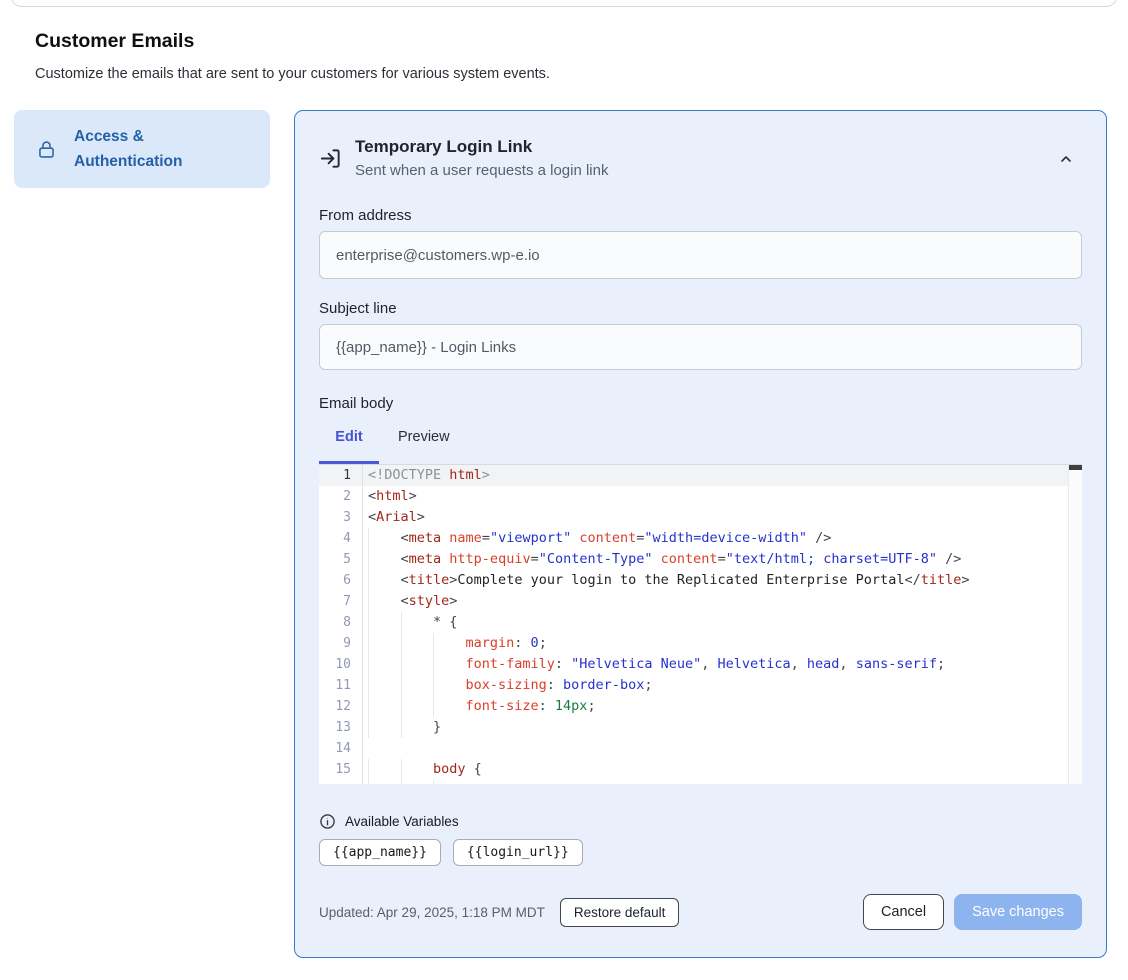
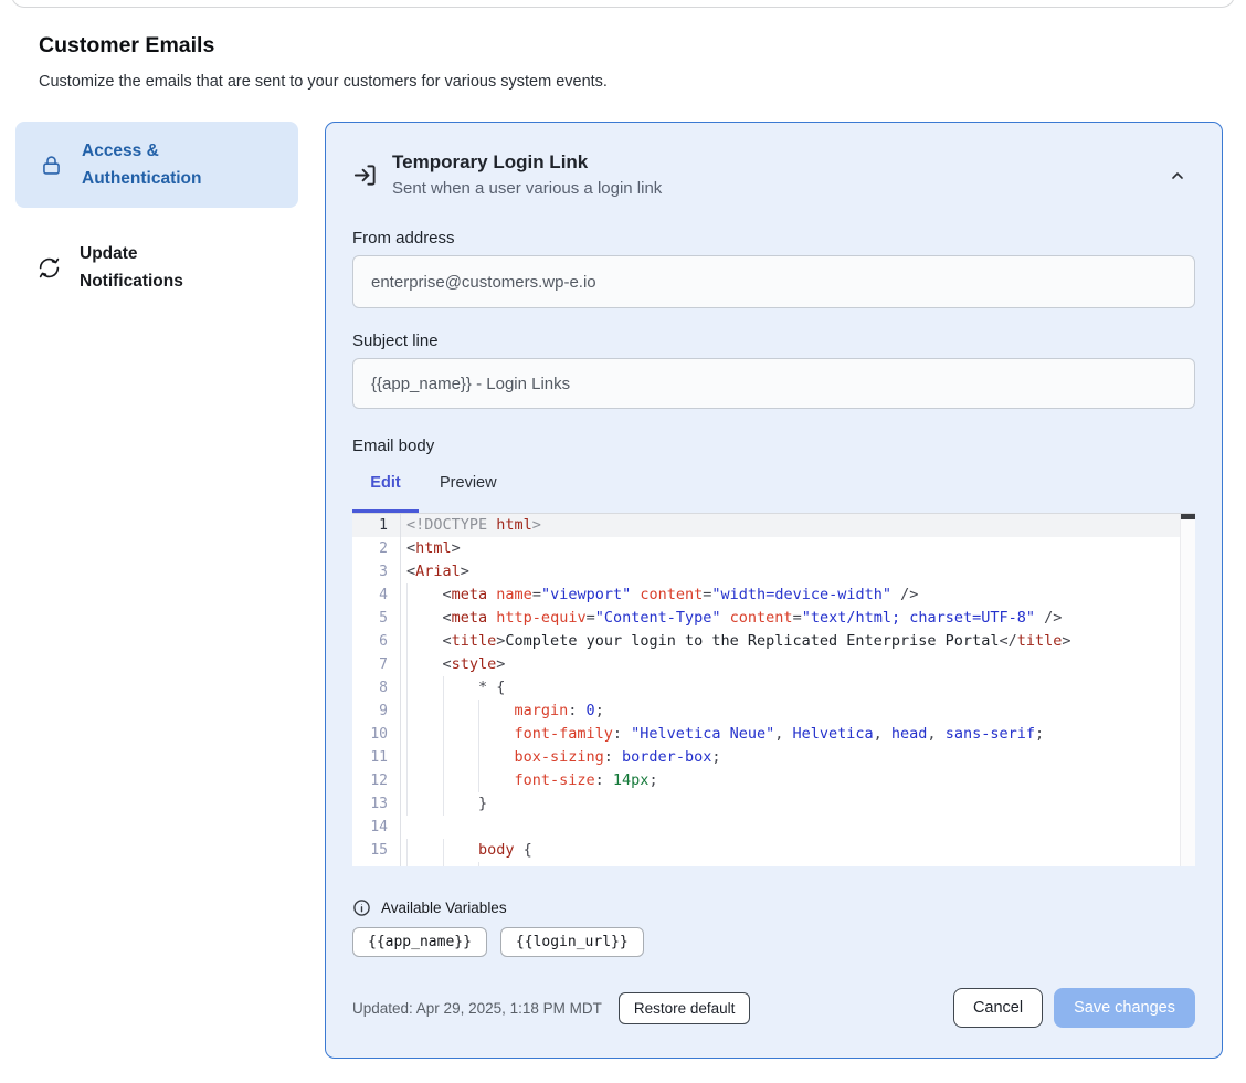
  Customer Emails
  Customize the emails that are sent to your customers for various system events.
  Access & Authentication
+ Update Notifications
  Temporary Login Link
- Sent when a user requests a login link
+ Sent when a user various a login link
  From address
  enterprise@customers.wp-e.io
  Subject line
  {{app_name}} - Login Links
  Email body
  Edit
  Preview
  1
  <!DOCTYPE html>
  2
  <html>
  3
  <Arial>
  4
  <meta name="viewport" content="width=device-width" />
  5
  <meta http-equiv="Content-Type" content="text/html; charset=UTF-8" />
  6
  <title>Complete your login to the Replicated Enterprise Portal</title>
  7
  <style>
  8
  * {
  9
  margin: 0;
  10
  font-family: "Helvetica Neue", Helvetica, head, sans-serif;
  11
  box-sizing: border-box;
  12
  font-size: 14px;
  13
  }
  14
  15
  body {
  Available Variables
  {{app_name}}
  {{login_url}}
  Updated: Apr 29, 2025, 1:18 PM MDT
  Restore default
  Cancel
  Save changes
